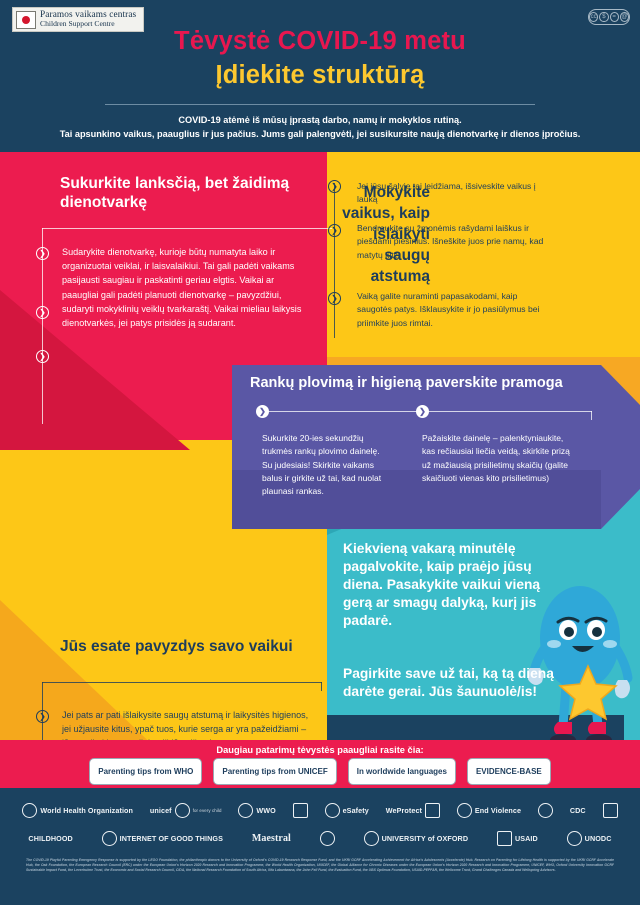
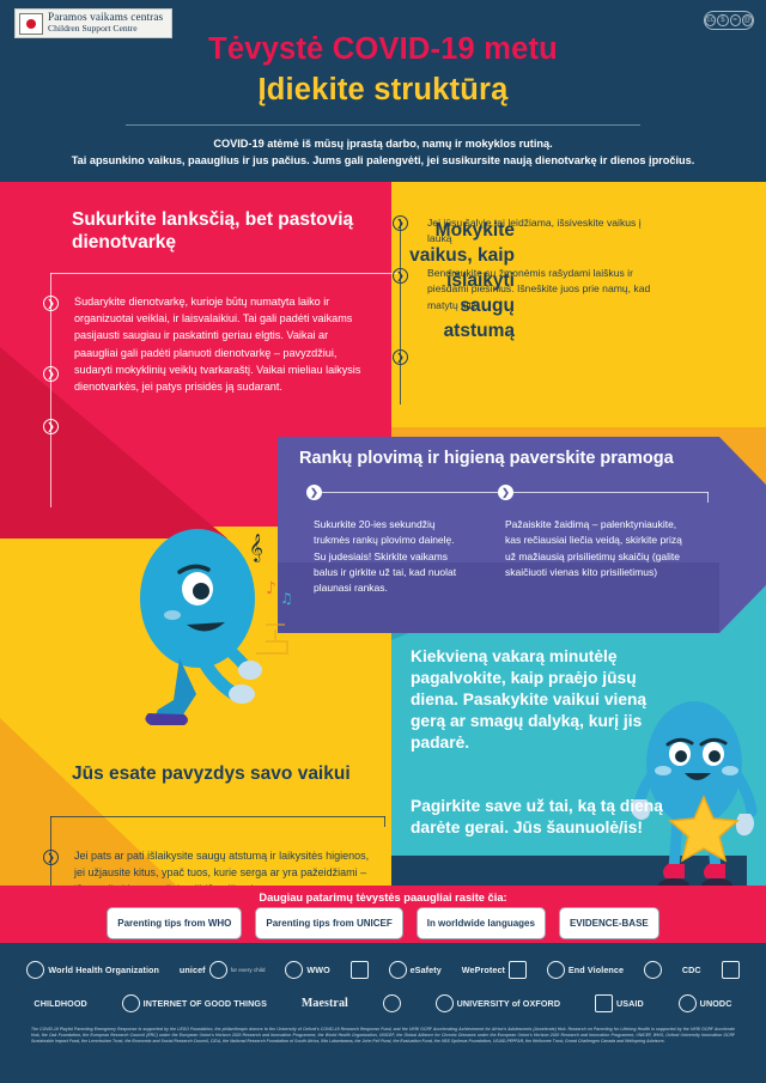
  Paramos vaikams centras
  Children Support Centre
  Tėvystė COVID-19 metu
  Įdiekite struktūrą
  COVID-19 atėmė iš mūsų įprastą darbo, namų ir mokyklos rutiną.
  Tai apsunkino vaikus, paauglius ir jus pačius. Jums gali palengvėti, jei susikursite naują dienotvarkę ir dienos įpročius.
+ 𝄞
+ ♪
+ ♫
- Sukurkite lanksčią, bet žaidimą dienotvarkę
+ Sukurkite lanksčią, bet pastovią dienotvarkę
  ❯
  ❯
  ❯
  Sudarykite dienotvarkę, kurioje būtų numatyta laiko ir organizuotai veiklai, ir laisvalaikiui. Tai gali padėti vaikams pasijausti saugiau ir paskatinti geriau elgtis. Vaikai ar paaugliai gali padėti planuoti dienotvarkę – pavyzdžiui, sudaryti mokyklinių veiklų tvarkaraštį. Vaikai mieliau laikysis dienotvarkės, jei patys prisidės ją sudarant.
  Mokykite vaikus, kaip išlaikyti saugų atstumą
  ❯
  ❯
  ❯
  Jei jūsų šalyje tai leidžiama, išsiveskite vaikus į lauką
  Bendraukite su žmonėmis rašydami laiškus ir piešdami piešinius. Išneškite juos prie namų, kad matytų kiti!
- Vaiką galite nuraminti papasakodami, kaip saugotės patys. Išklausykite ir jo pasiūlymus bei priimkite juos rimtai.
  Rankų plovimą ir higieną paverskite pramoga
  ❯
  ❯
  Sukurkite 20-ies sekundžių trukmės rankų plovimo dainelę. Su judesiais! Skirkite vaikams balus ir girkite už tai, kad nuolat plaunasi rankas.
- Pažaiskite dainelę – palenktyniaukite, kas rečiausiai liečia veidą, skirkite prizą už mažiausią prisilietimų skaičių (galite skaičiuoti vienas kito prisilietimus)
+ Pažaiskite žaidimą – palenktyniaukite, kas rečiausiai liečia veidą, skirkite prizą už mažiausią prisilietimų skaičių (galite skaičiuoti vienas kito prisilietimus)
  Kiekvieną vakarą minutėlę pagalvokite, kaip praėjo jūsų diena. Pasakykite vaikui vieną gerą ar smagų dalyką, kurį jis padarė.
  Pagirkite save už tai, ką tą dieną darėte gerai. Jūs šaunuolė/is!
  Jūs esate pavyzdys savo vaikui
  ❯
  Jei pats ar pati išlaikysite saugų atstumą ir laikysitės higienos, jei užjausite kitus, ypač tuos, kurie serga ar yra pažeidžiami –
  Daugiau patarimų tėvystės paaugliai rasite čia:
  Parenting tips from WHO
  Parenting tips from UNICEF
  In worldwide languages
  EVIDENCE-BASE
  World Health Organization
  unicef
  WWO
  eSafety
  WeProtect
  End Violence
  CDC
  CHILDHOOD
  INTERNET OF GOOD THINGS
  Maestral
  UNIVERSITY of OXFORD
  USAID
  UNODC
